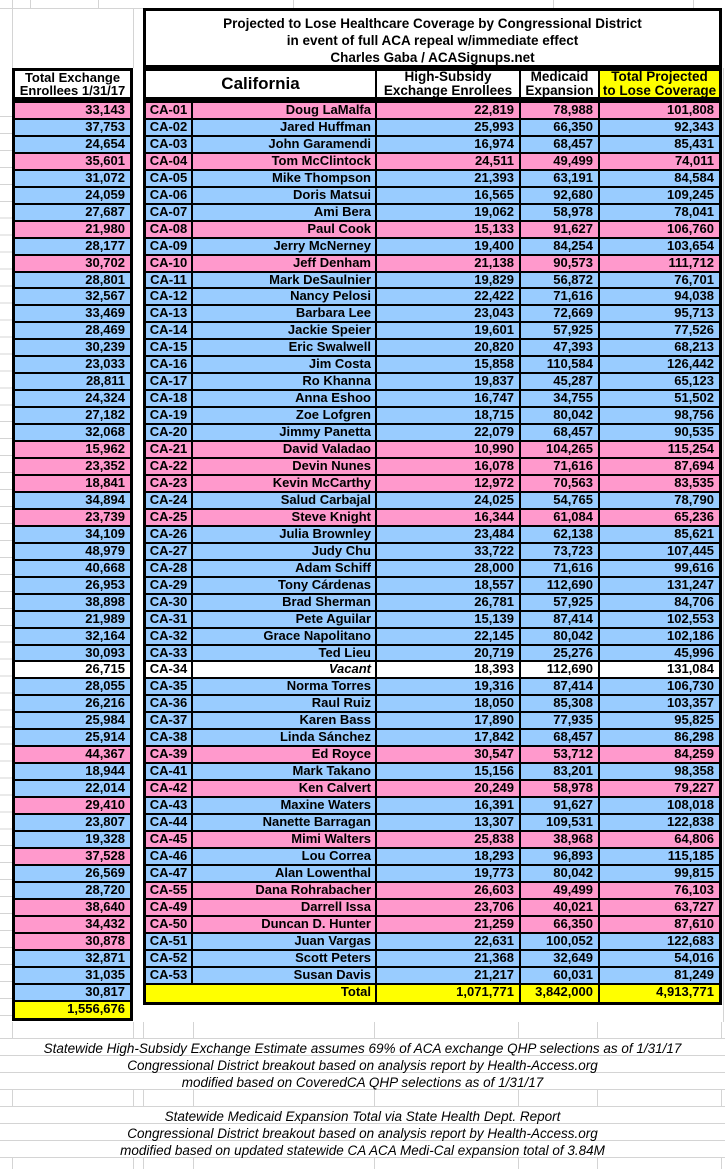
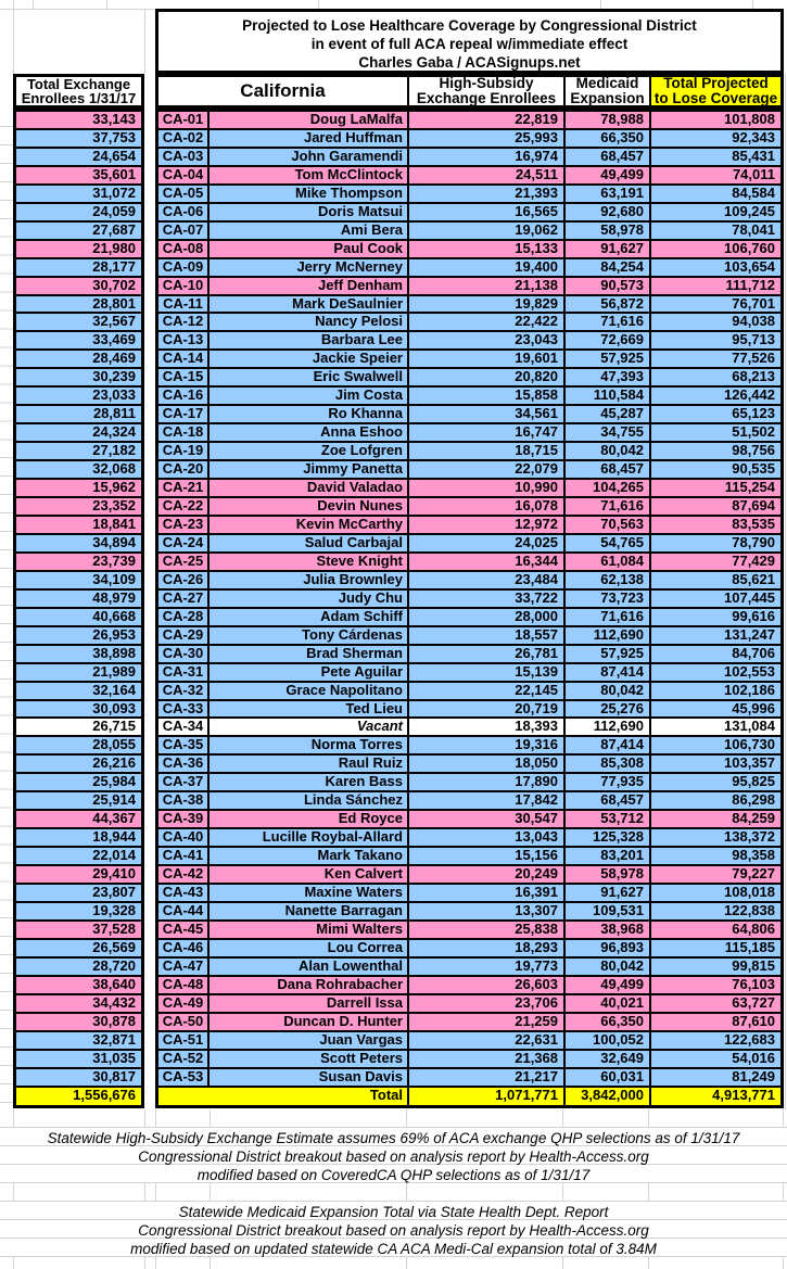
  Total Exchange
  Enrollees 1/31/17
  33,143
  37,753
  24,654
  35,601
  31,072
  24,059
  27,687
  21,980
  28,177
  30,702
  28,801
  32,567
  33,469
  28,469
  30,239
  23,033
  28,811
  24,324
  27,182
  32,068
  15,962
  23,352
  18,841
  34,894
  23,739
  34,109
  48,979
  40,668
  26,953
  38,898
  21,989
  32,164
  30,093
  26,715
  28,055
  26,216
  25,984
  25,914
  44,367
  18,944
  22,014
  29,410
  23,807
  19,328
  37,528
  26,569
  28,720
  38,640
  34,432
  30,878
  32,871
  31,035
  30,817
  1,556,676
  Projected to Lose Healthcare Coverage by Congressional District
  in event of full ACA repeal w/immediate effect
  Charles Gaba / ACASignups.net
  California
  High-Subsidy
  Exchange Enrollees
  Medicaid
  Expansion
  Total Projected
  to Lose Coverage
  CA-01
  Doug LaMalfa
  22,819
  78,988
  101,808
  CA-02
  Jared Huffman
  25,993
  66,350
  92,343
  CA-03
  John Garamendi
  16,974
  68,457
  85,431
  CA-04
  Tom McClintock
  24,511
  49,499
  74,011
  CA-05
  Mike Thompson
  21,393
  63,191
  84,584
  CA-06
  Doris Matsui
  16,565
  92,680
  109,245
  CA-07
  Ami Bera
  19,062
  58,978
  78,041
  CA-08
  Paul Cook
  15,133
  91,627
  106,760
  CA-09
  Jerry McNerney
  19,400
  84,254
  103,654
  CA-10
  Jeff Denham
  21,138
  90,573
  111,712
  CA-11
  Mark DeSaulnier
  19,829
  56,872
  76,701
  CA-12
  Nancy Pelosi
  22,422
  71,616
  94,038
  CA-13
  Barbara Lee
  23,043
  72,669
  95,713
  CA-14
  Jackie Speier
  19,601
  57,925
  77,526
  CA-15
  Eric Swalwell
  20,820
  47,393
  68,213
  CA-16
  Jim Costa
  15,858
  110,584
  126,442
  CA-17
  Ro Khanna
- 19,837
+ 34,561
  45,287
  65,123
  CA-18
  Anna Eshoo
  16,747
  34,755
  51,502
  CA-19
  Zoe Lofgren
  18,715
  80,042
  98,756
  CA-20
  Jimmy Panetta
  22,079
  68,457
  90,535
  CA-21
  David Valadao
  10,990
  104,265
  115,254
  CA-22
  Devin Nunes
  16,078
  71,616
  87,694
  CA-23
  Kevin McCarthy
  12,972
  70,563
  83,535
  CA-24
  Salud Carbajal
  24,025
  54,765
  78,790
  CA-25
  Steve Knight
  16,344
  61,084
- 65,236
+ 77,429
  CA-26
  Julia Brownley
  23,484
  62,138
  85,621
  CA-27
  Judy Chu
  33,722
  73,723
  107,445
  CA-28
  Adam Schiff
  28,000
  71,616
  99,616
  CA-29
  Tony Cárdenas
  18,557
  112,690
  131,247
  CA-30
  Brad Sherman
  26,781
  57,925
  84,706
  CA-31
  Pete Aguilar
  15,139
  87,414
  102,553
  CA-32
  Grace Napolitano
  22,145
  80,042
  102,186
  CA-33
  Ted Lieu
  20,719
  25,276
  45,996
  CA-34
  Vacant
  18,393
  112,690
  131,084
  CA-35
  Norma Torres
  19,316
  87,414
  106,730
  CA-36
  Raul Ruiz
  18,050
  85,308
  103,357
  CA-37
  Karen Bass
  17,890
  77,935
  95,825
  CA-38
  Linda Sánchez
  17,842
  68,457
  86,298
  CA-39
  Ed Royce
  30,547
  53,712
  84,259
+ CA-40
+ Lucille Roybal-Allard
+ 13,043
+ 125,328
+ 138,372
  CA-41
  Mark Takano
  15,156
  83,201
  98,358
  CA-42
  Ken Calvert
  20,249
  58,978
  79,227
  CA-43
  Maxine Waters
  16,391
  91,627
  108,018
  CA-44
  Nanette Barragan
  13,307
  109,531
  122,838
  CA-45
  Mimi Walters
  25,838
  38,968
  64,806
  CA-46
  Lou Correa
  18,293
  96,893
  115,185
  CA-47
  Alan Lowenthal
  19,773
  80,042
  99,815
- CA-55
+ CA-48
  Dana Rohrabacher
  26,603
  49,499
  76,103
  CA-49
  Darrell Issa
  23,706
  40,021
  63,727
  CA-50
  Duncan D. Hunter
  21,259
  66,350
  87,610
  CA-51
  Juan Vargas
  22,631
  100,052
  122,683
  CA-52
  Scott Peters
  21,368
  32,649
  54,016
  CA-53
  Susan Davis
  21,217
  60,031
  81,249
  Total
  1,071,771
  3,842,000
  4,913,771
  Statewide High-Subsidy Exchange Estimate assumes 69% of ACA exchange QHP selections as of 1/31/17
  Congressional District breakout based on analysis report by Health-Access.org
  modified based on CoveredCA QHP selections as of 1/31/17
  Statewide Medicaid Expansion Total via State Health Dept. Report
  Congressional District breakout based on analysis report by Health-Access.org
  modified based on updated statewide CA ACA Medi-Cal expansion total of 3.84M
